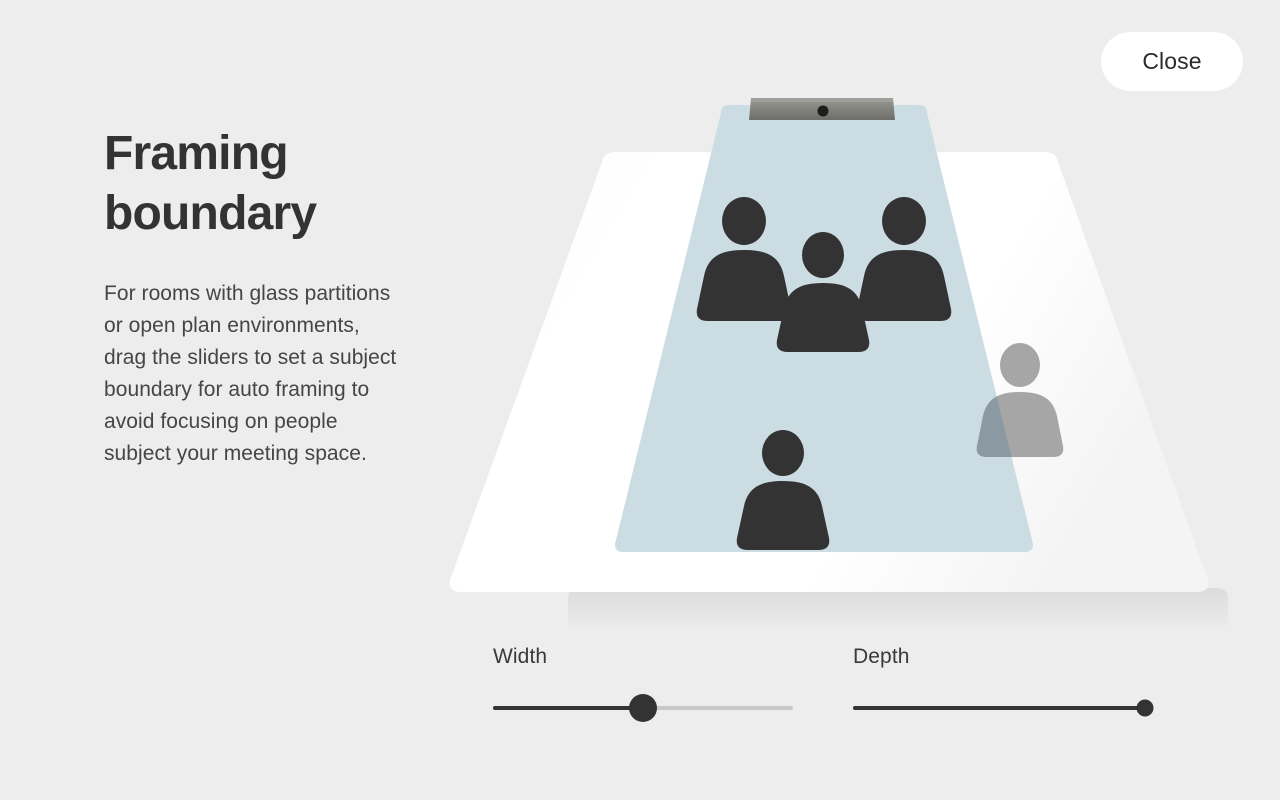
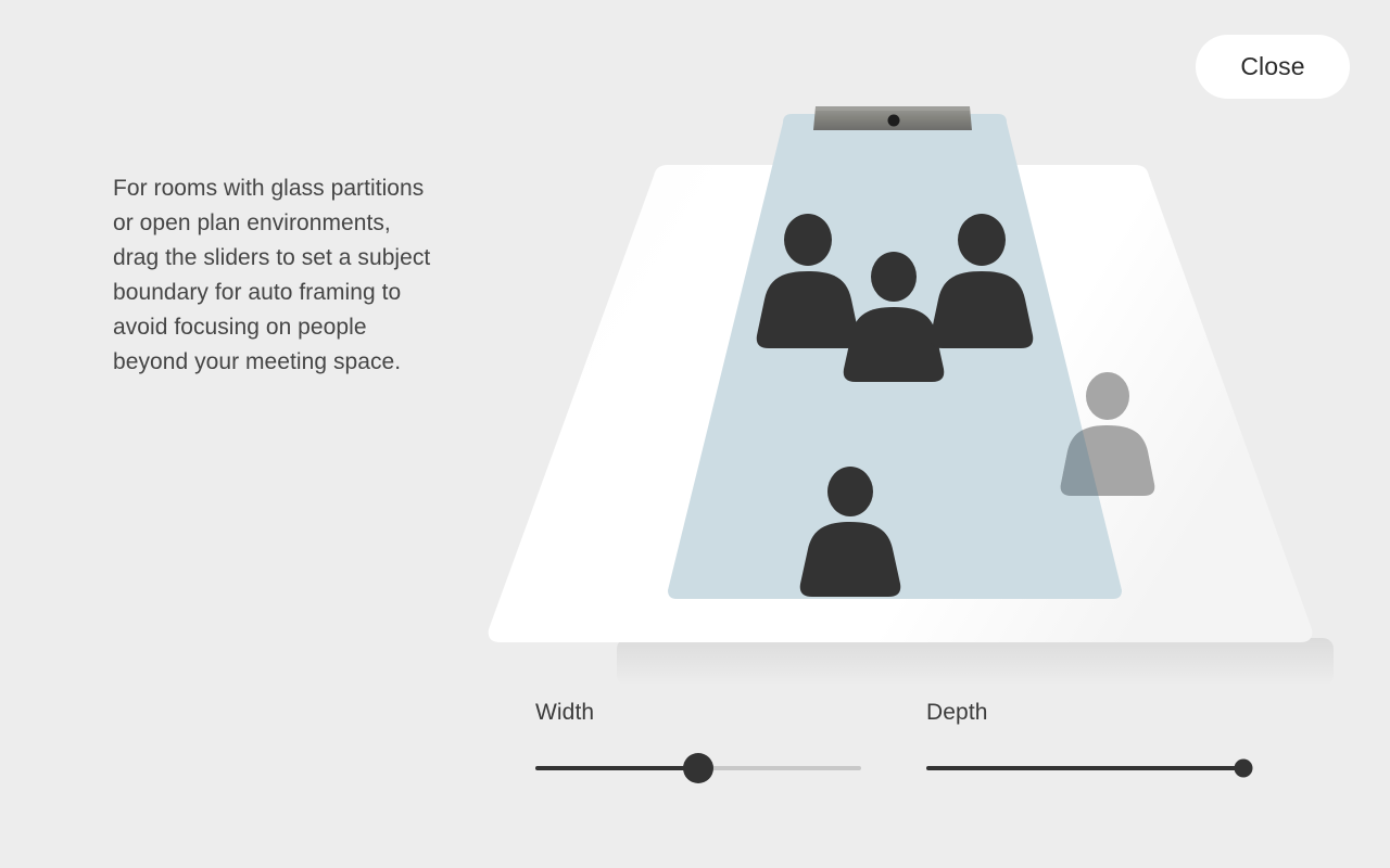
  Close
- Framing
- boundary
- For rooms with glass partitions or open plan environments, drag the sliders to set a subject boundary for auto framing to avoid focusing on people subject your meeting space.
+ For rooms with glass partitions or open plan environments, drag the sliders to set a subject boundary for auto framing to avoid focusing on people beyond your meeting space.
  Width
  Depth
